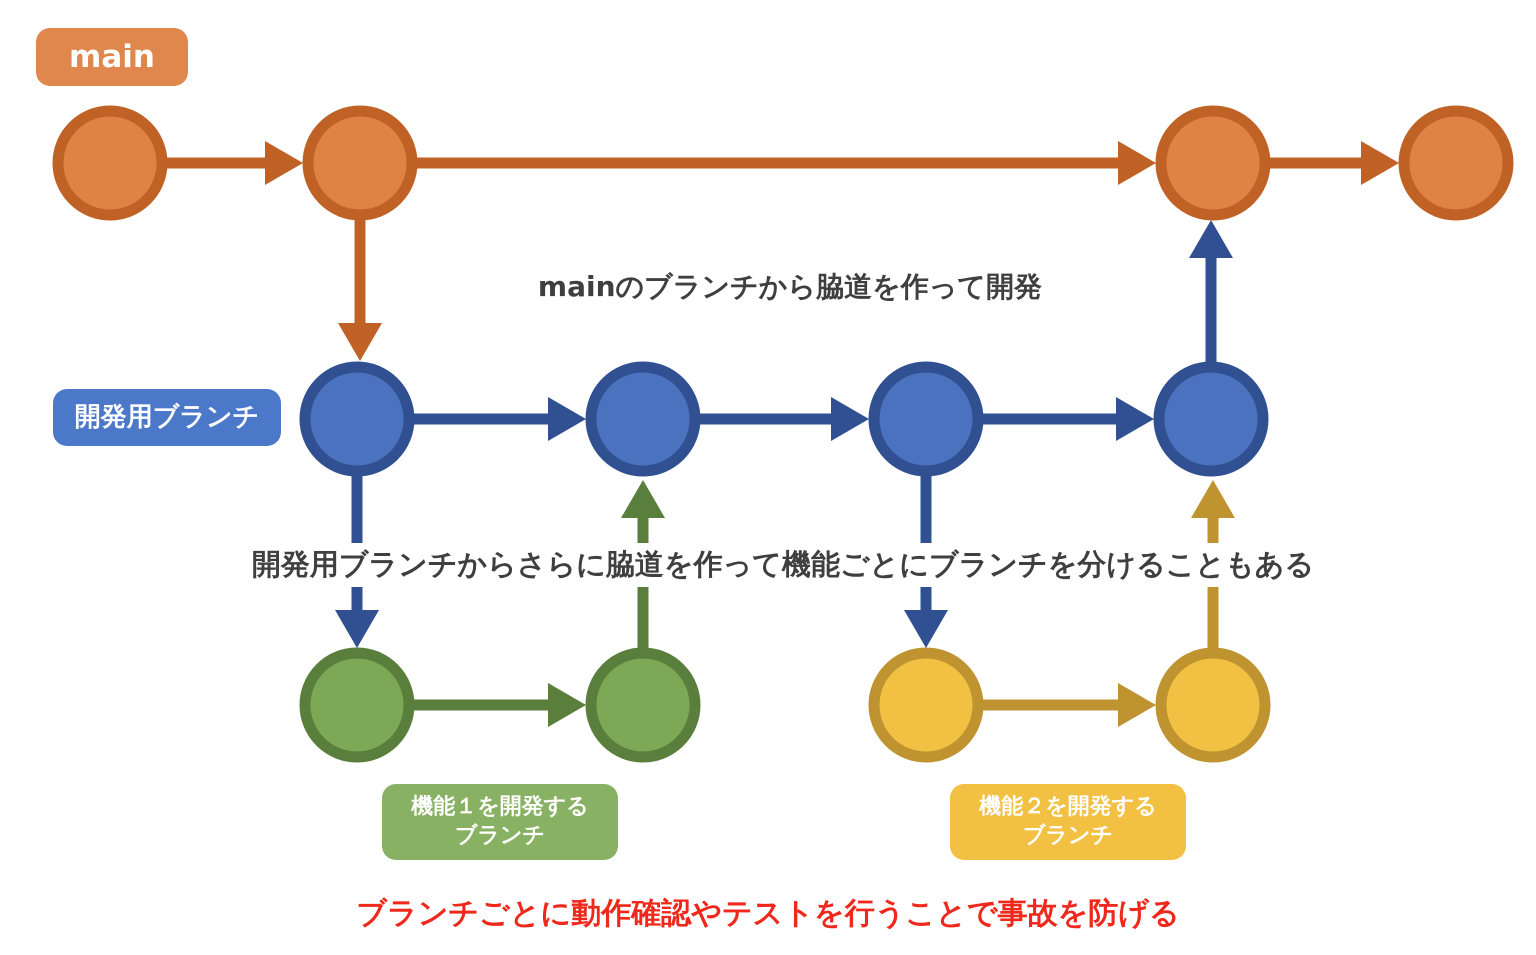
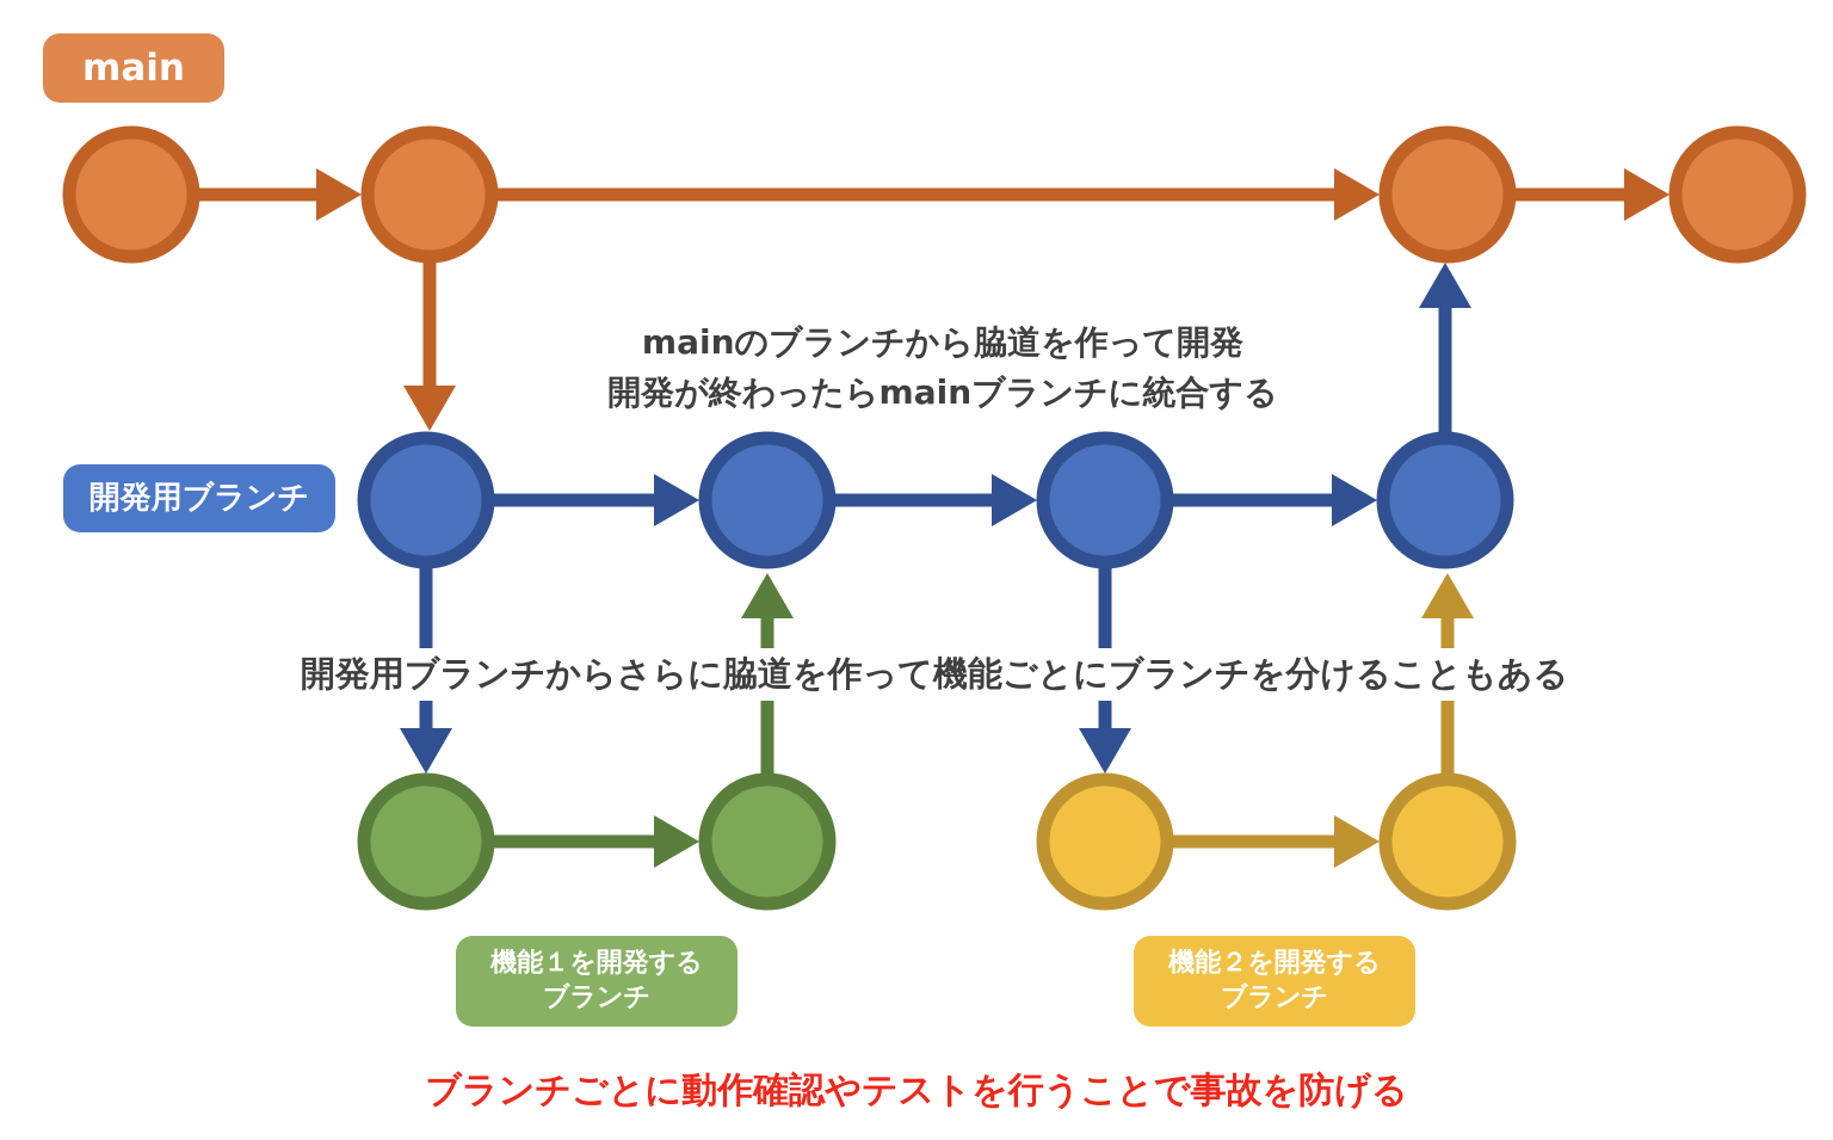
  main
  開発用ブランチ
  機能１を開発する
  ブランチ
  機能２を開発する
  ブランチ
  mainのブランチから脇道を作って開発
+ 開発が終わったらmainブランチに統合する
  開発用ブランチからさらに脇道を作って機能ごとにブランチを分けることもある
  ブランチごとに動作確認やテストを行うことで事故を防げる
